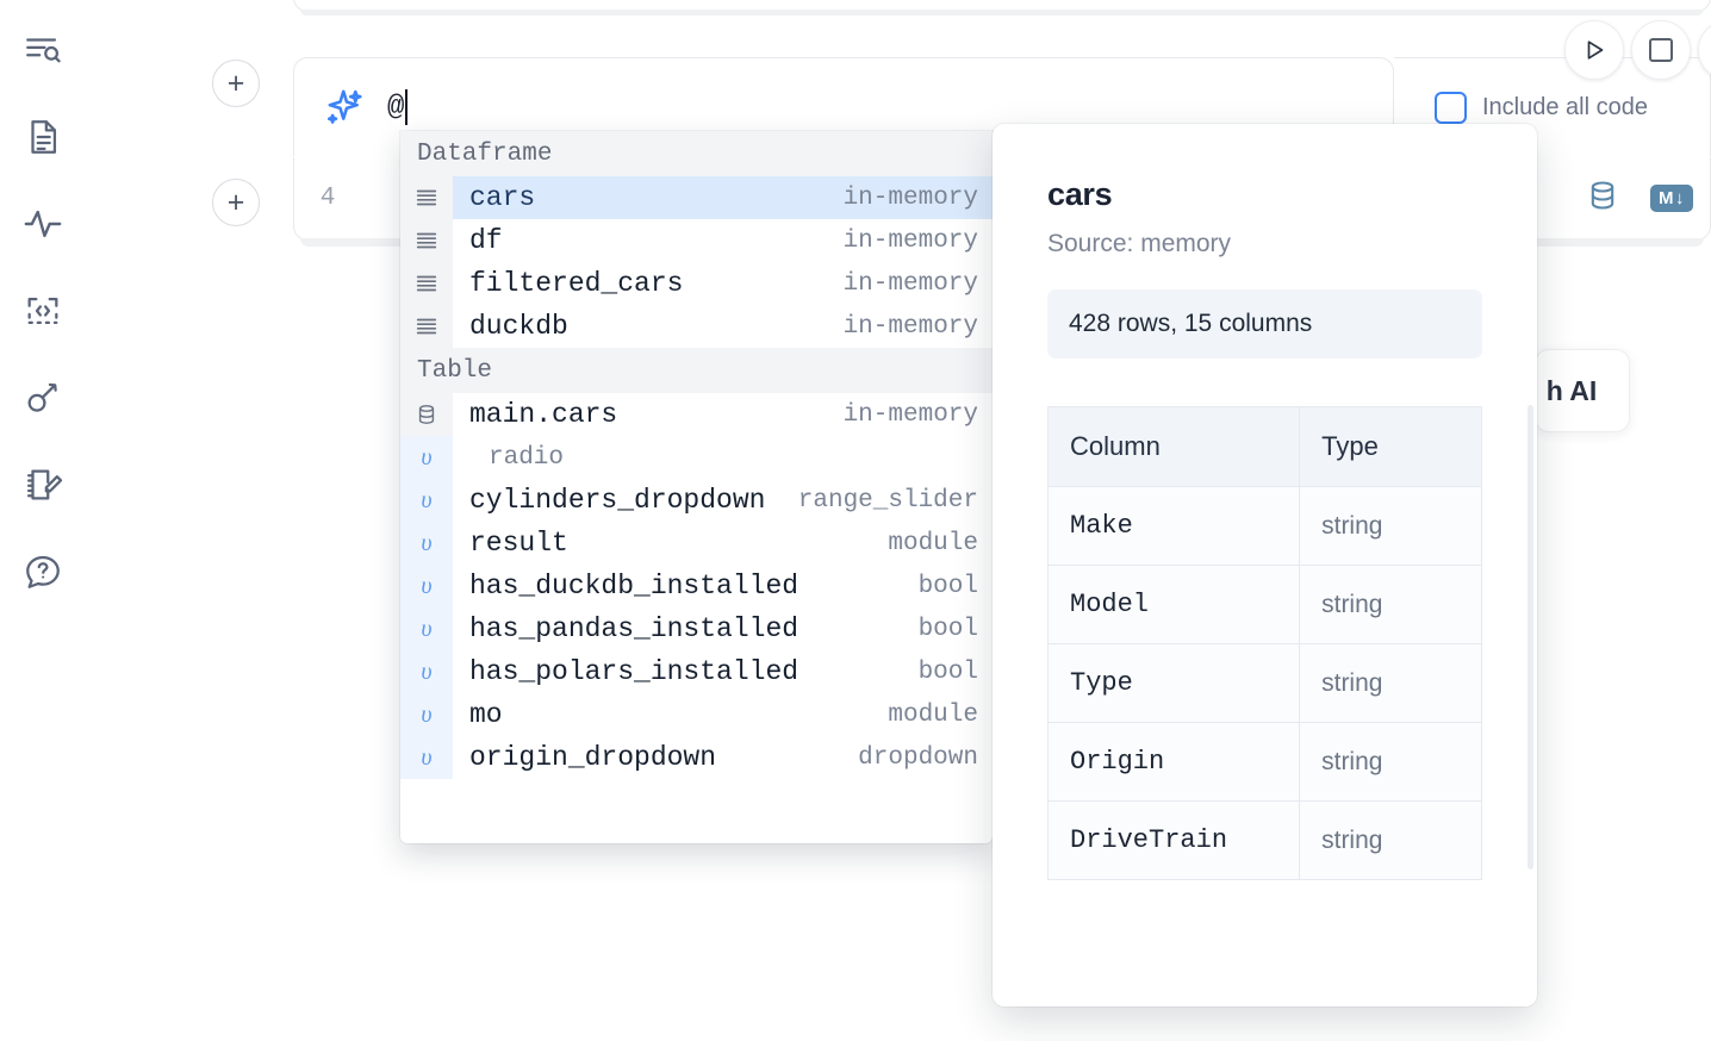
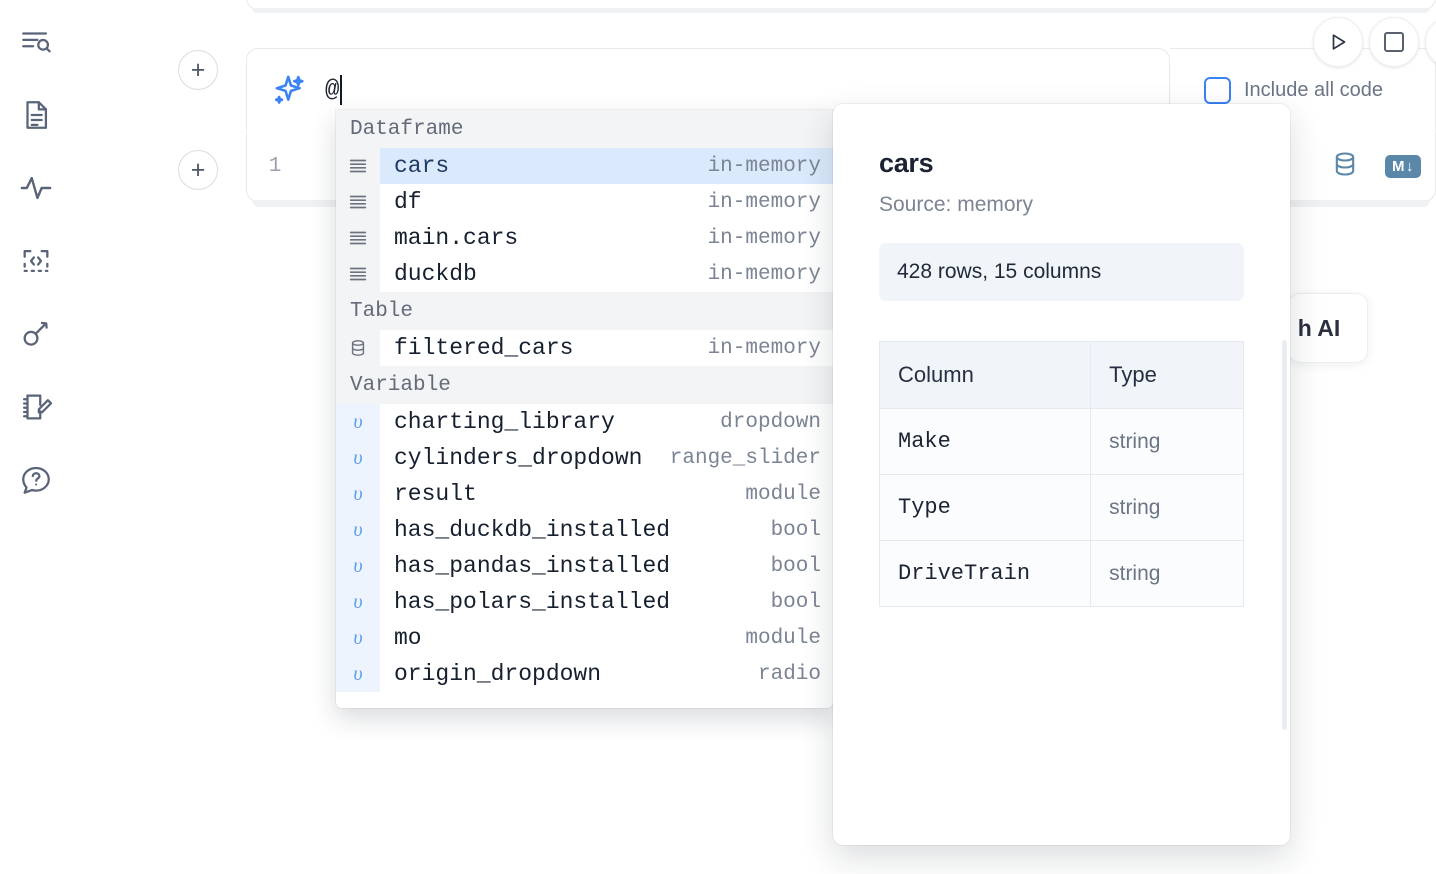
  +
  +
  @
  Include all code
- 4
+ 1
  M
  ↓
  h AI
  Dataframe
  cars
  in-memory
  df
  in-memory
- filtered_cars
+ main.cars
  in-memory
  duckdb
  in-memory
  Table
- main.cars
+ filtered_cars
  in-memory
+ Variable
  υ
+ charting_library
- radio
+ dropdown
  υ
  cylinders_dropdown
  range_slider
  υ
  result
  module
  υ
  has_duckdb_installed
  bool
  υ
  has_pandas_installed
  bool
  υ
  has_polars_installed
  bool
  υ
  mo
  module
  υ
  origin_dropdown
- dropdown
+ radio
  cars
  Source: memory
  428 rows, 15 columns
  Column	Type
  Make	string
- Model	string
  Type	string
- Origin	string
  DriveTrain	string
